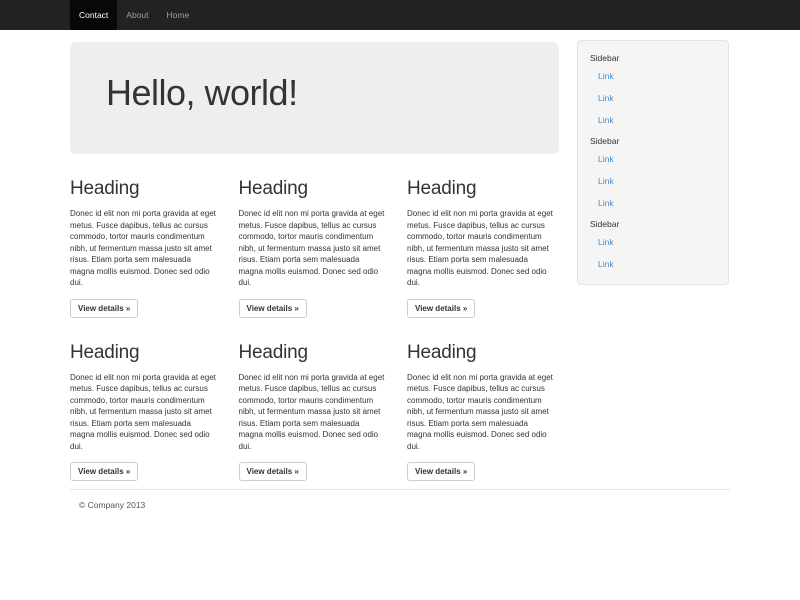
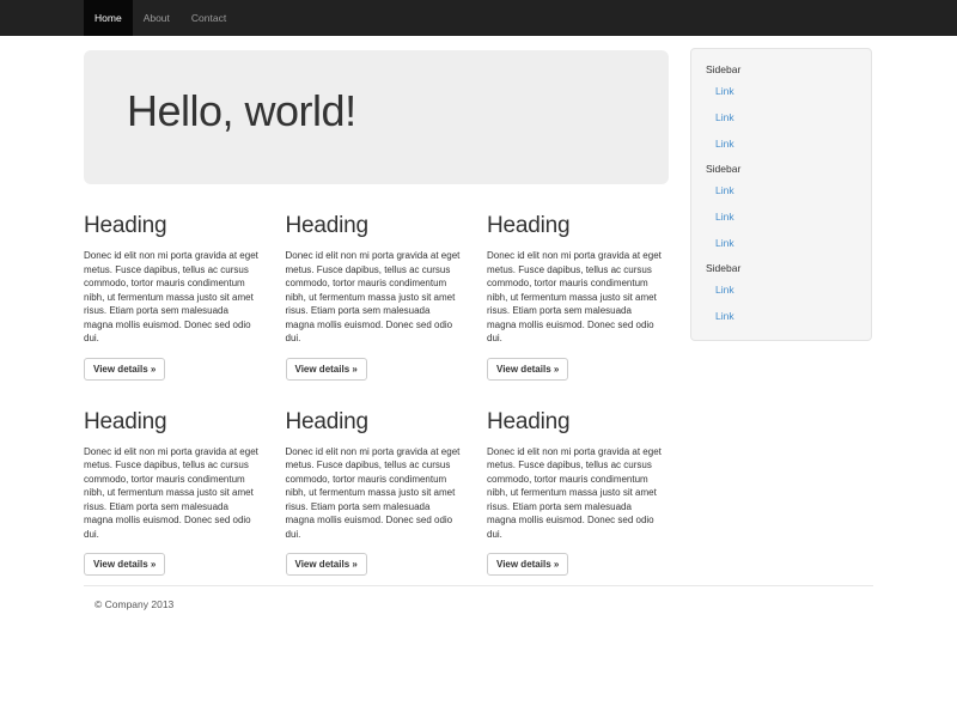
- Contact
+ Home
  About
- Home
+ Contact
  Hello, world!
  Heading
  Donec id elit non mi porta gravida at eget
  metus. Fusce dapibus, tellus ac cursus
  commodo, tortor mauris condimentum
  nibh, ut fermentum massa justo sit amet
  risus. Etiam porta sem malesuada
  magna mollis euismod. Donec sed odio
  dui.
  View details »
  Heading
  Donec id elit non mi porta gravida at eget
  metus. Fusce dapibus, tellus ac cursus
  commodo, tortor mauris condimentum
  nibh, ut fermentum massa justo sit amet
  risus. Etiam porta sem malesuada
  magna mollis euismod. Donec sed odio
  dui.
  View details »
  Heading
  Donec id elit non mi porta gravida at eget
  metus. Fusce dapibus, tellus ac cursus
  commodo, tortor mauris condimentum
  nibh, ut fermentum massa justo sit amet
  risus. Etiam porta sem malesuada
  magna mollis euismod. Donec sed odio
  dui.
  View details »
  Heading
  Donec id elit non mi porta gravida at eget
  metus. Fusce dapibus, tellus ac cursus
  commodo, tortor mauris condimentum
  nibh, ut fermentum massa justo sit amet
  risus. Etiam porta sem malesuada
  magna mollis euismod. Donec sed odio
  dui.
  View details »
  Heading
  Donec id elit non mi porta gravida at eget
  metus. Fusce dapibus, tellus ac cursus
  commodo, tortor mauris condimentum
  nibh, ut fermentum massa justo sit amet
  risus. Etiam porta sem malesuada
  magna mollis euismod. Donec sed odio
  dui.
  View details »
  Heading
  Donec id elit non mi porta gravida at eget
  metus. Fusce dapibus, tellus ac cursus
  commodo, tortor mauris condimentum
  nibh, ut fermentum massa justo sit amet
  risus. Etiam porta sem malesuada
  magna mollis euismod. Donec sed odio
  dui.
  View details »
  Sidebar
  Link
  Link
  Link
  Sidebar
  Link
  Link
  Link
  Sidebar
  Link
  Link
  © Company 2013
